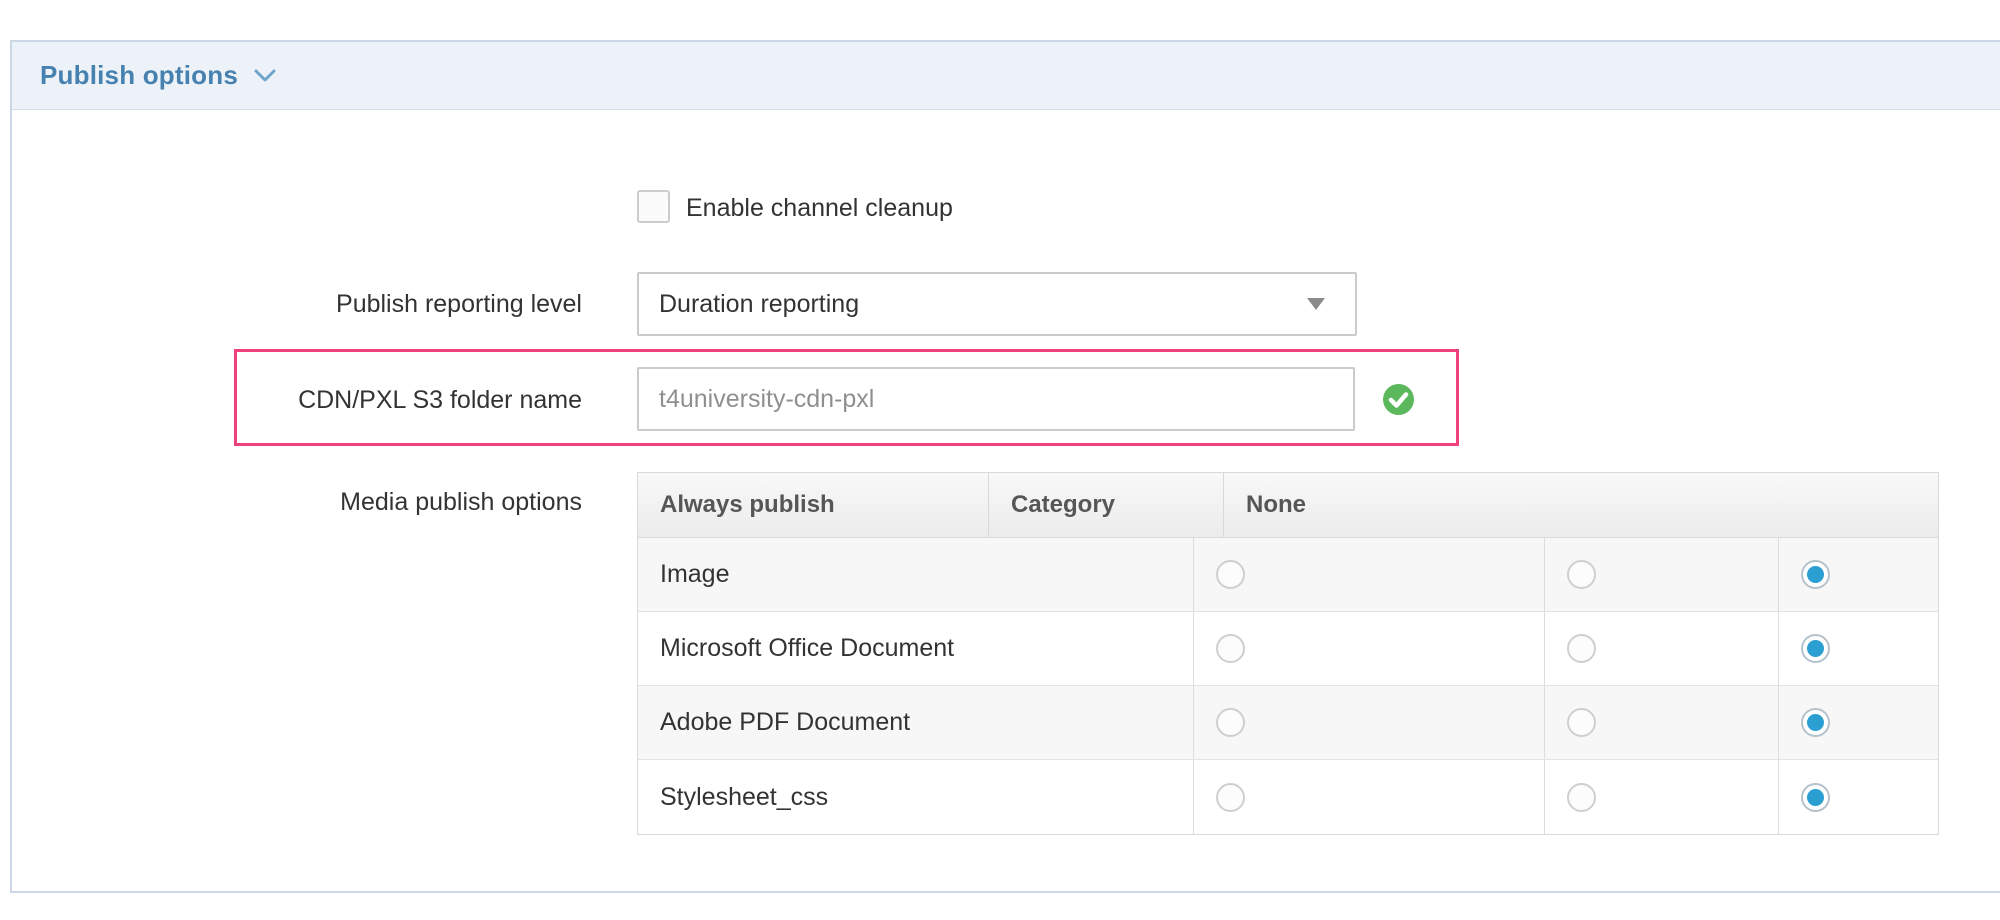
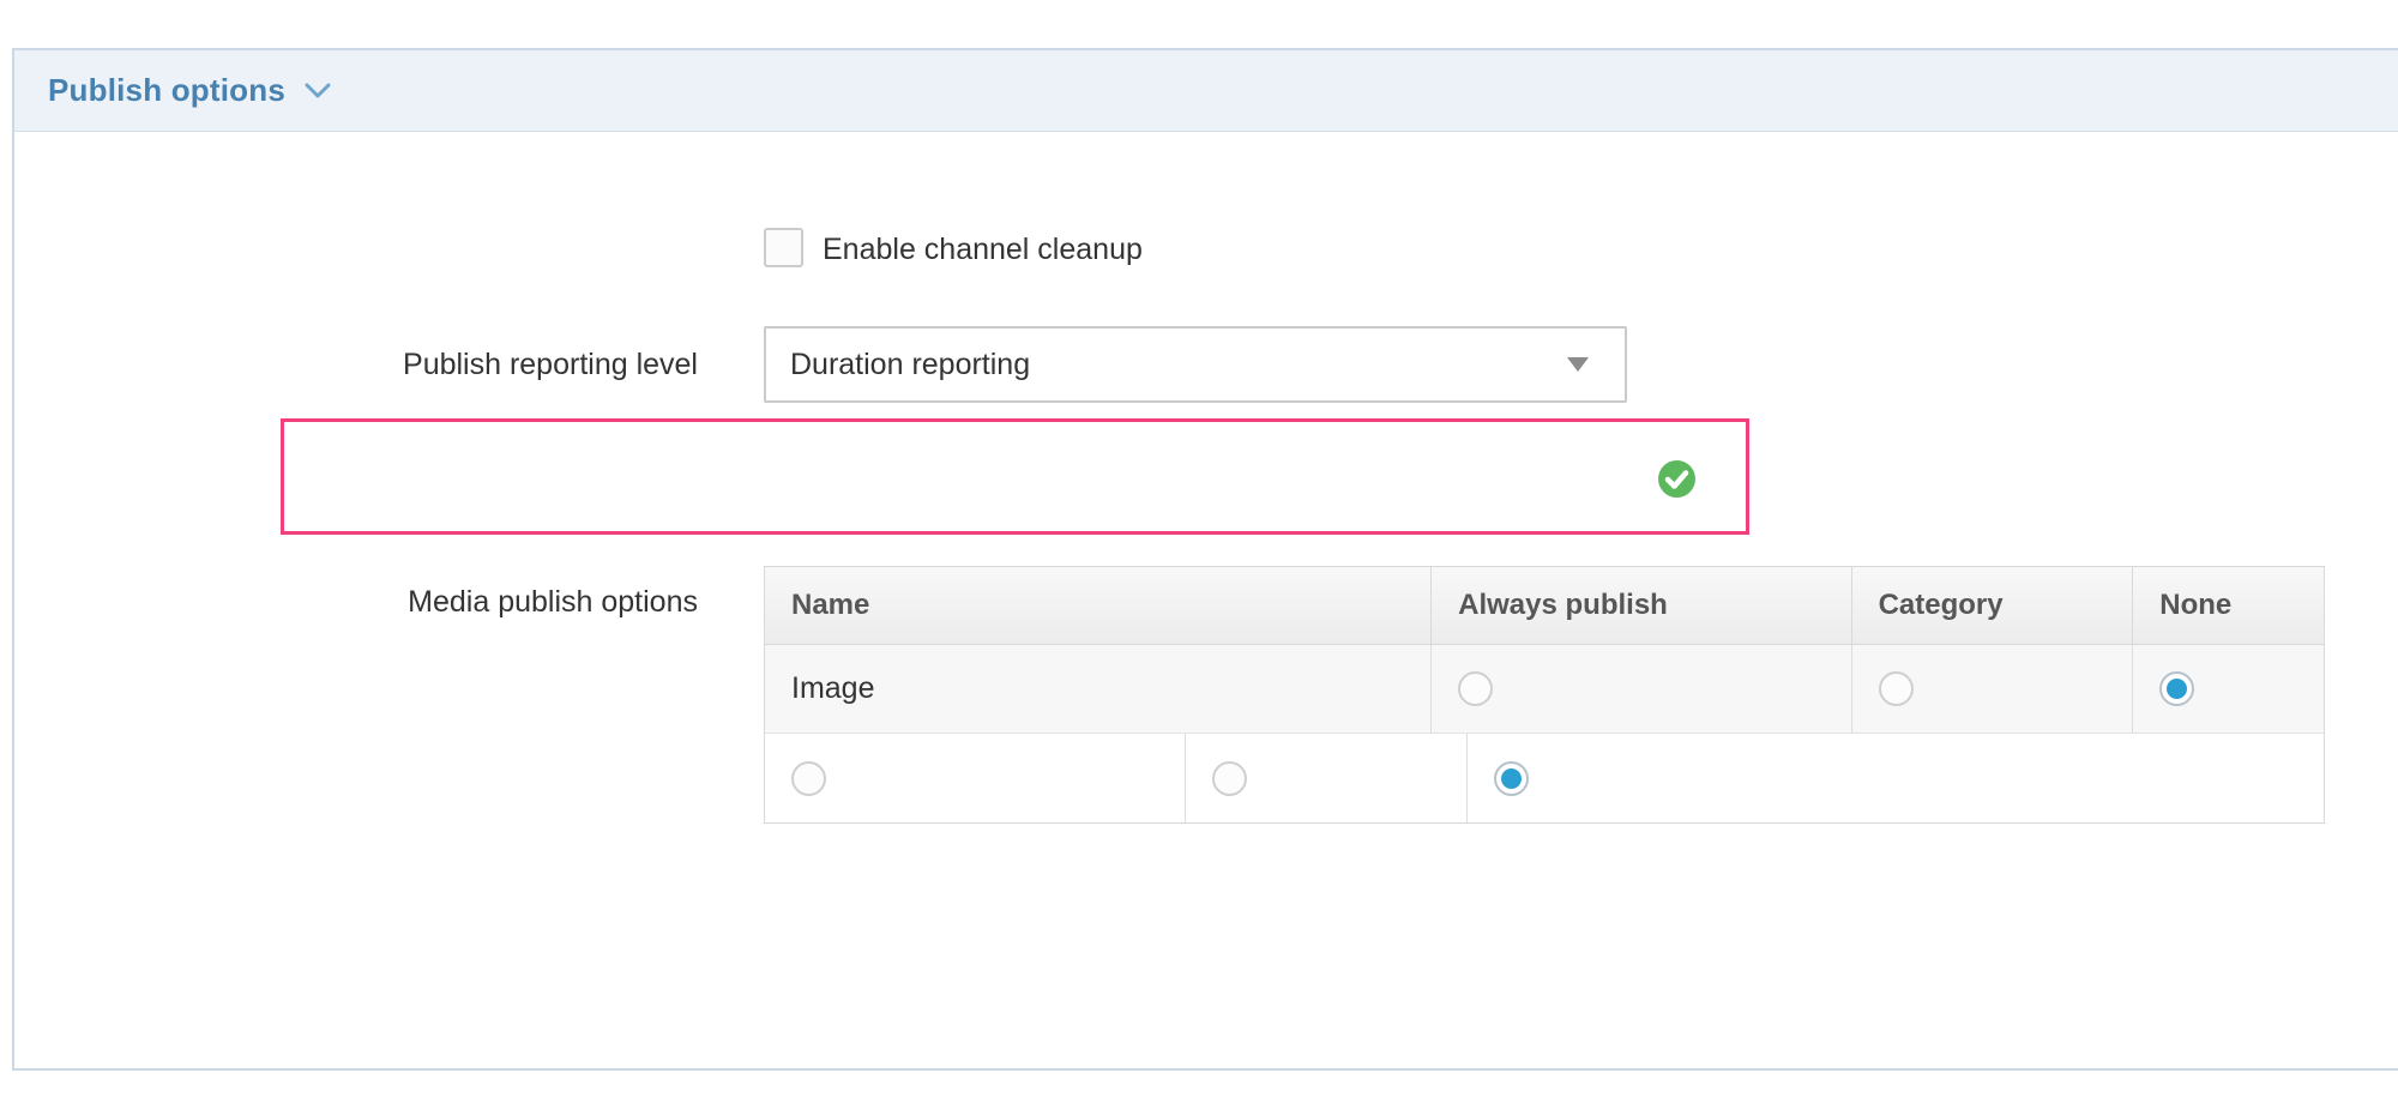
  Publish options
  Enable channel cleanup
  Publish reporting level
  Duration reporting
- CDN/PXL S3 folder name
- t4university-cdn-pxl
  Media publish options
+ Name
  Always publish
  Category
  None
  Image
- Microsoft Office Document
- Adobe PDF Document
- Stylesheet_css
